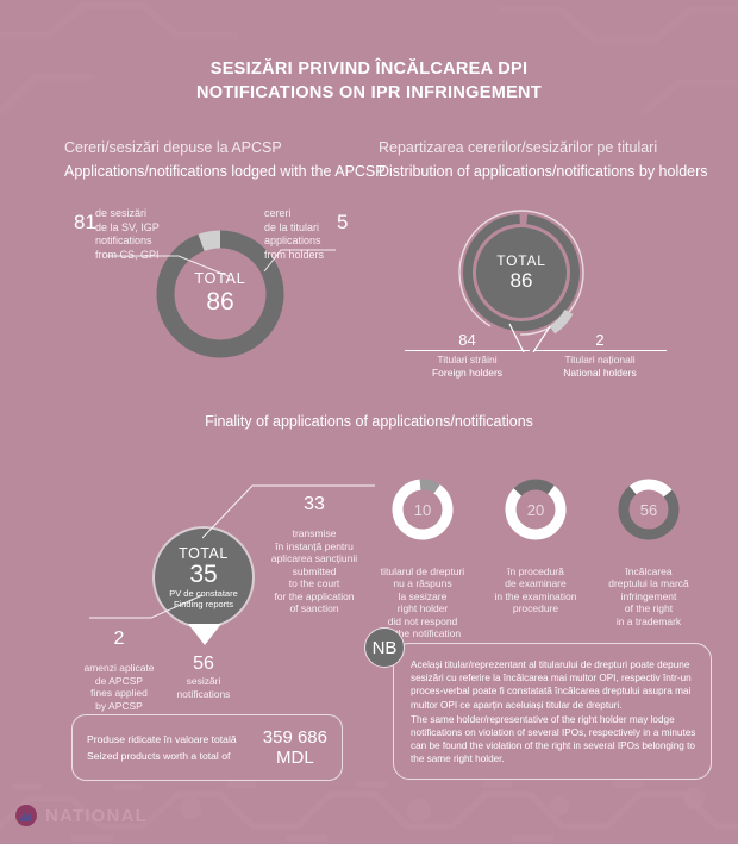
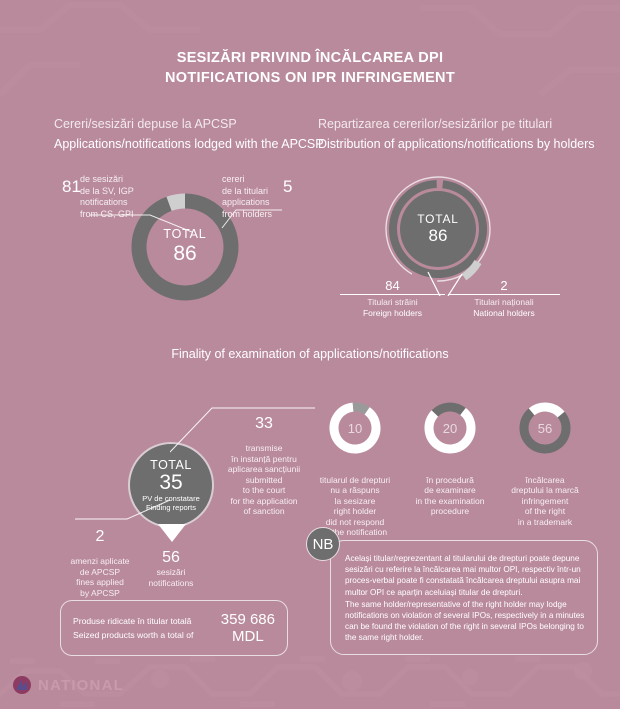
  SESIZĂRI PRIVIND ÎNCĂLCAREA DPI
  NOTIFICATIONS ON IPR INFRINGEMENT
  Cereri/sesizări depuse la APCSP
  Applications/notifications lodged with the APCSP
  Repartizarea cererilor/sesizărilor pe titulari
  Distribution of applications/notifications by holders
- Finality of applications of applications/notifications
+ Finality of examination of applications/notifications
  TOTAL
  86
  81
  de sesizări
  de la SV, IGP
  notifications
  from CS, GPI
  cereri
  de la titulari
  applications
  from holders
  5
  TOTAL
  86
  84
  Titulari străini
  Foreign holders
  2
  Titulari naționali
  National holders
  TOTAL
  35
  PV de constatare
  Finding reports
  33
  transmise
  în instanță pentru
  aplicarea sancțiunii
  submitted
  to the court
  for the application
  of sanction
  2
  amenzi aplicate
  de APCSP
  fines applied
  by APCSP
  56
  sesizări
  notifications
  10
  titularul de drepturi
  nu a răspuns
  la sesizare
  right holder
  did not respond
  he notification
  20
  în procedură
  de examinare
  in the examination
  procedure
  56
  încălcarea
  dreptului la marcă
  infringement
  of the right
  in a trademark
  Același titular/reprezentant al titularului de drepturi poate depune sesizări cu referire la încălcarea mai multor OPI, respectiv într-un proces-verbal poate fi constatată încălcarea dreptului asupra mai multor OPI ce aparțin aceluiași titular de drepturi.
  The same holder/representative of the right holder may lodge notifications on violation of several IPOs, respectively in a minutes can be found the violation of the right in several IPOs belonging to the same right holder.
  NB
- Produse ridicate în valoare totală
+ Produse ridicate în titular totală
  Seized products worth a total of
  359 686
  MDL
